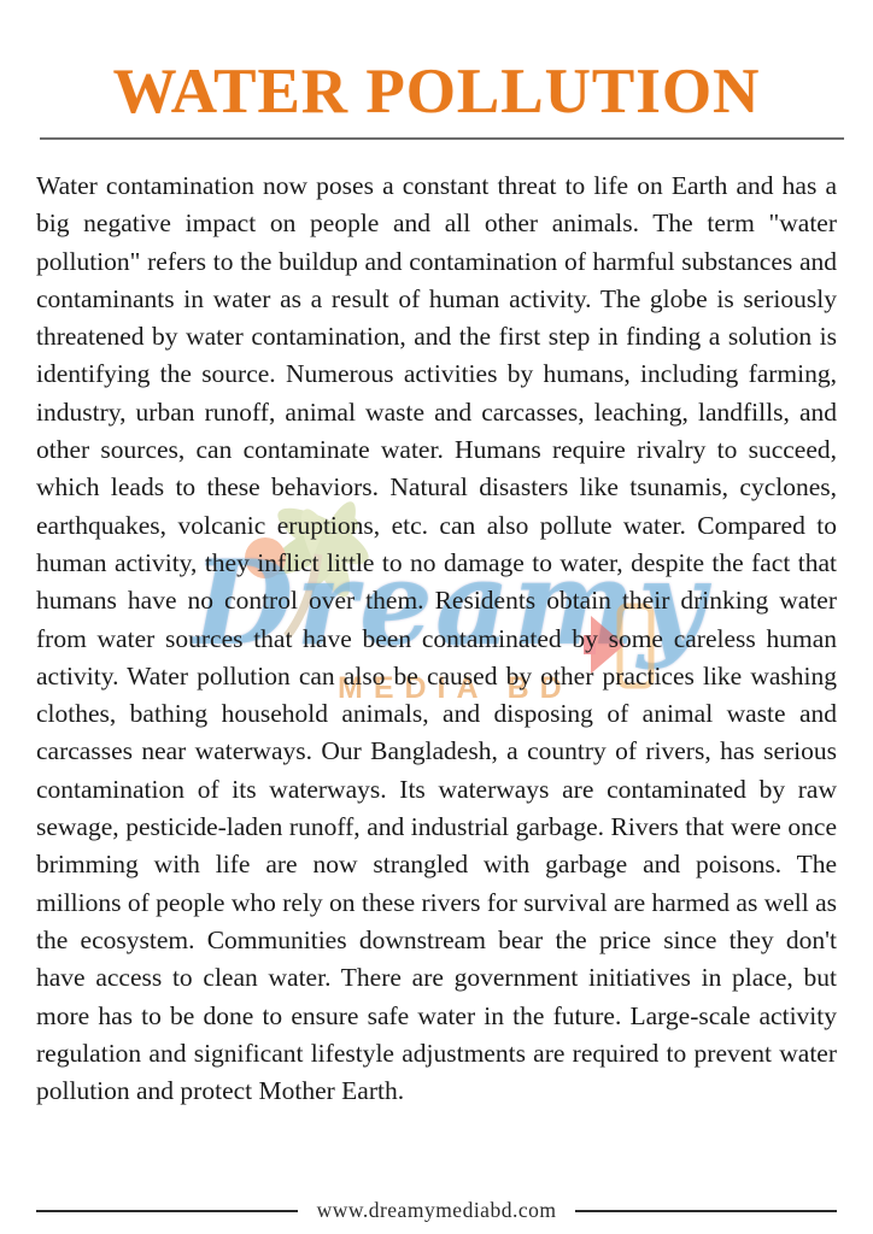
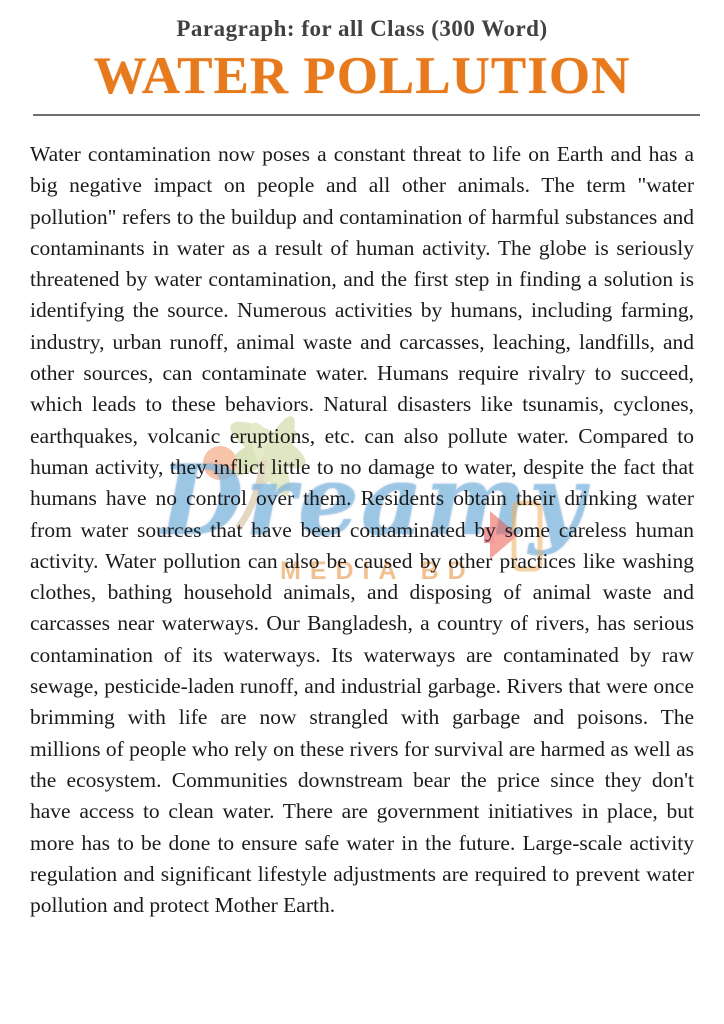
+ Paragraph: for all Class (300 Word)
  WATER POLLUTION
  Dreamy
  MEDIA BD
  Water contamination now poses a constant threat to life on Earth and has a big negative impact on people and all other animals. The term "water pollution" refers to the buildup and contamination of harmful substances and contaminants in water as a result of human activity. The globe is seriously threatened by water contamination, and the first step in finding a solution is identifying the source. Numerous activities by humans, including farming, industry, urban runoff, animal waste and carcasses, leaching, landfills, and other sources, can contaminate water. Humans require rivalry to succeed, which leads to these behaviors. Natural disasters like tsunamis, cyclones, earthquakes, volcanic eruptions, etc. can also pollute water. Compared to human activity, they inflict little to no damage to water, despite the fact that humans have no control over them. Residents obtain their drinking water from water sources that have been contaminated by some careless human activity. Water pollution can also be caused by other practices like washing clothes, bathing household animals, and disposing of animal waste and carcasses near waterways. Our Bangladesh, a country of rivers, has serious contamination of its waterways. Its waterways are contaminated by raw sewage, pesticide-laden runoff, and industrial garbage. Rivers that were once brimming with life are now strangled with garbage and poisons. The millions of people who rely on these rivers for survival are harmed as well as the ecosystem. Communities downstream bear the price since they don't have access to clean water. There are government initiatives in place, but more has to be done to ensure safe water in the future. Large-scale activity regulation and significant lifestyle adjustments are required to prevent water pollution and protect Mother Earth.
- www.dreamymediabd.com
